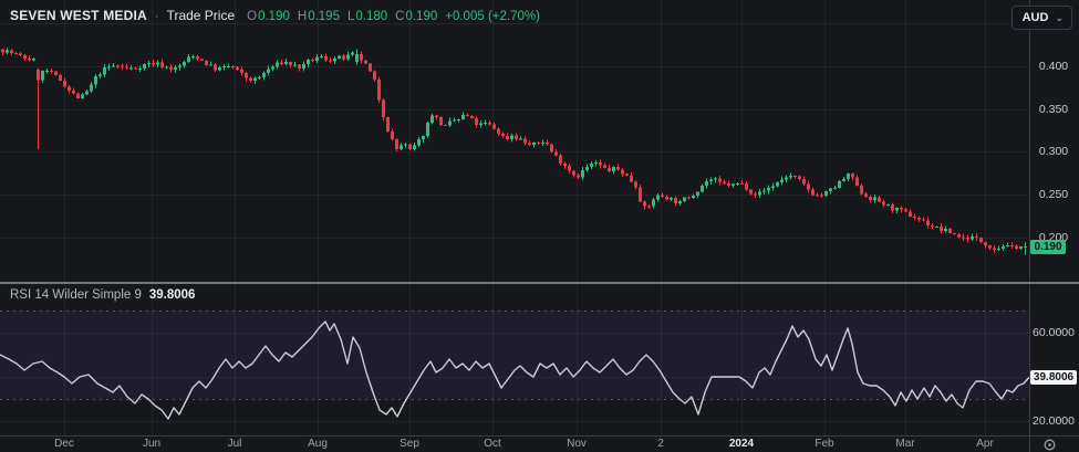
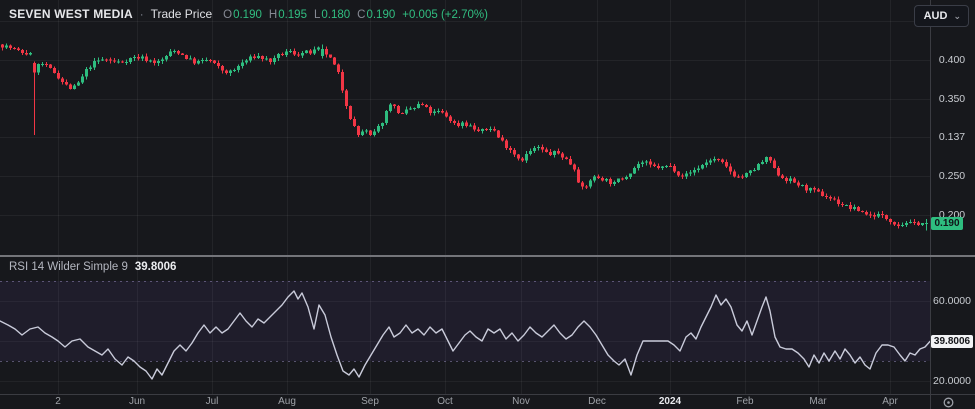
  SEVEN WEST MEDIA
  ·
  Trade Price
  O
  0.190
  H
  0.195
  L
  0.180
  C
  0.190
  +0.005 (+2.70%)
  AUD
  ⌄
  RSI 14 Wilder Simple 9
  39.8006
  0.400
  0.350
- 0.300
+ 0.137
  0.250
  0.200
  60.0000
  20.0000
- Dec
+ 2
  Jun
  Jul
  Aug
  Sep
  Oct
  Nov
- 2
+ Dec
  2024
  Feb
  Mar
  Apr
  0.190
  39.8006
